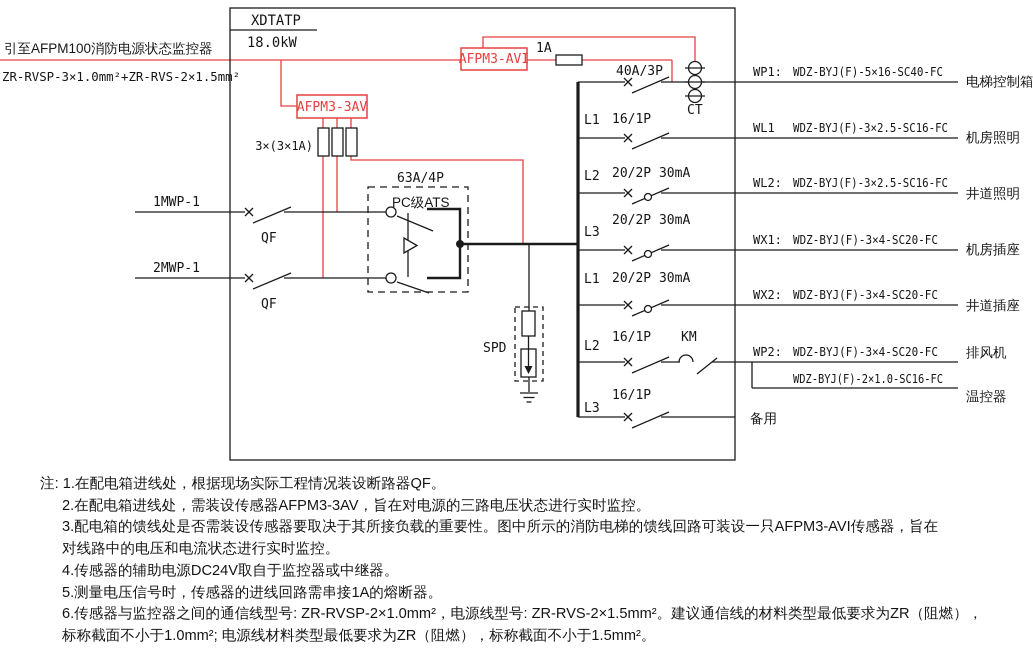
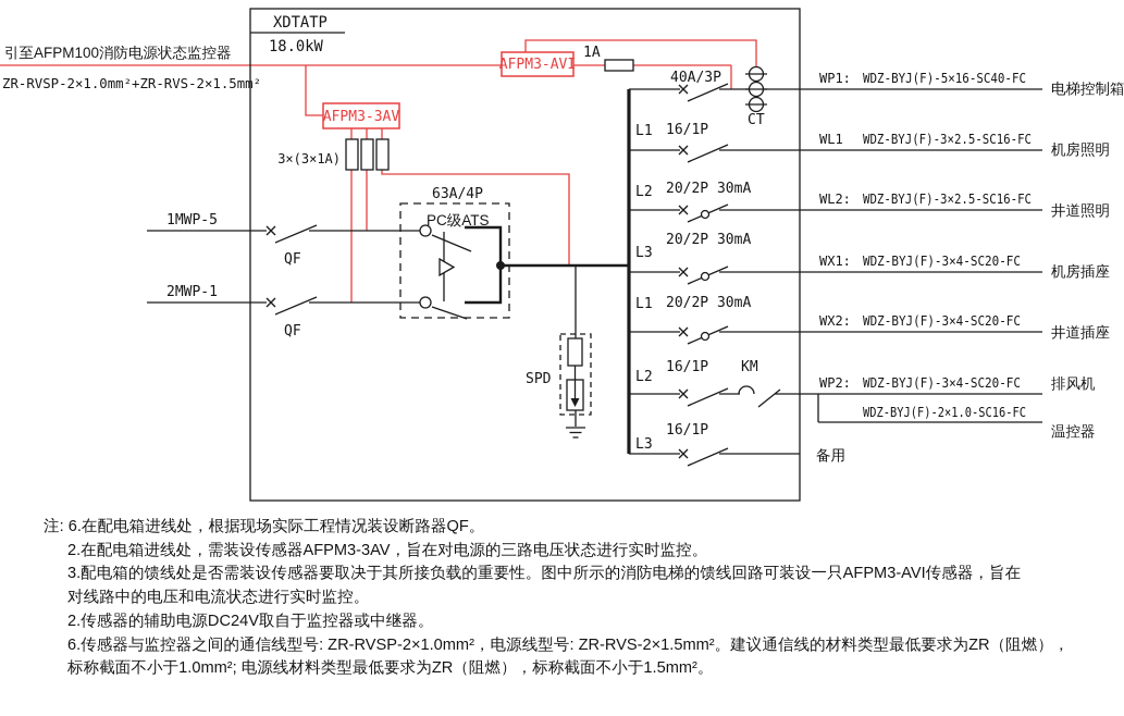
  XDTATP
  18.0kW
  引至AFPM100消防电源状态监控器
- ZR-RVSP-3×1.0mm²+ZR-RVS-2×1.5mm²
+ ZR-RVSP-2×1.0mm²+ZR-RVS-2×1.5mm²
- 1MWP-1
+ 1MWP-5
  QF
  2MWP-1
  QF
  63A/4P
  PC级ATS
  SPD
  40A/3P
  CT
  WP1:
  WDZ-BYJ(F)-5×16-SC40-FC
  电梯控制箱
  L1
  16/1P
  WL1
  WDZ-BYJ(F)-3×2.5-SC16-FC
  机房照明
  L2
  20/2P 30mA
  WL2:
  WDZ-BYJ(F)-3×2.5-SC16-FC
  井道照明
  L3
  20/2P 30mA
  WX1:
  WDZ-BYJ(F)-3×4-SC20-FC
  机房插座
  L1
  20/2P 30mA
  WX2:
  WDZ-BYJ(F)-3×4-SC20-FC
  井道插座
  L2
  16/1P
  KM
  WP2:
  WDZ-BYJ(F)-3×4-SC20-FC
  排风机
  WDZ-BYJ(F)-2×1.0-SC16-FC
  温控器
  L3
  16/1P
  备用
  AFPM3-AVI
  1A
  AFPM3-3AV
  3×(3×1A)
- 注: 1.在配电箱进线处，根据现场实际工程情况装设断路器QF。
+ 注: 6.在配电箱进线处，根据现场实际工程情况装设断路器QF。
  2.在配电箱进线处，需装设传感器AFPM3-3AV，旨在对电源的三路电压状态进行实时监控。
  3.配电箱的馈线处是否需装设传感器要取决于其所接负载的重要性。图中所示的消防电梯的馈线回路可装设一只AFPM3-AVI传感器，旨在
  对线路中的电压和电流状态进行实时监控。
- 4.传感器的辅助电源DC24V取自于监控器或中继器。
+ 2.传感器的辅助电源DC24V取自于监控器或中继器。
- 5.测量电压信号时，传感器的进线回路需串接1A的熔断器。
  6.传感器与监控器之间的通信线型号: ZR-RVSP-2×1.0mm²，电源线型号: ZR-RVS-2×1.5mm²。建议通信线的材料类型最低要求为ZR（阻燃），
  标称截面不小于1.0mm²; 电源线材料类型最低要求为ZR（阻燃），标称截面不小于1.5mm²。
